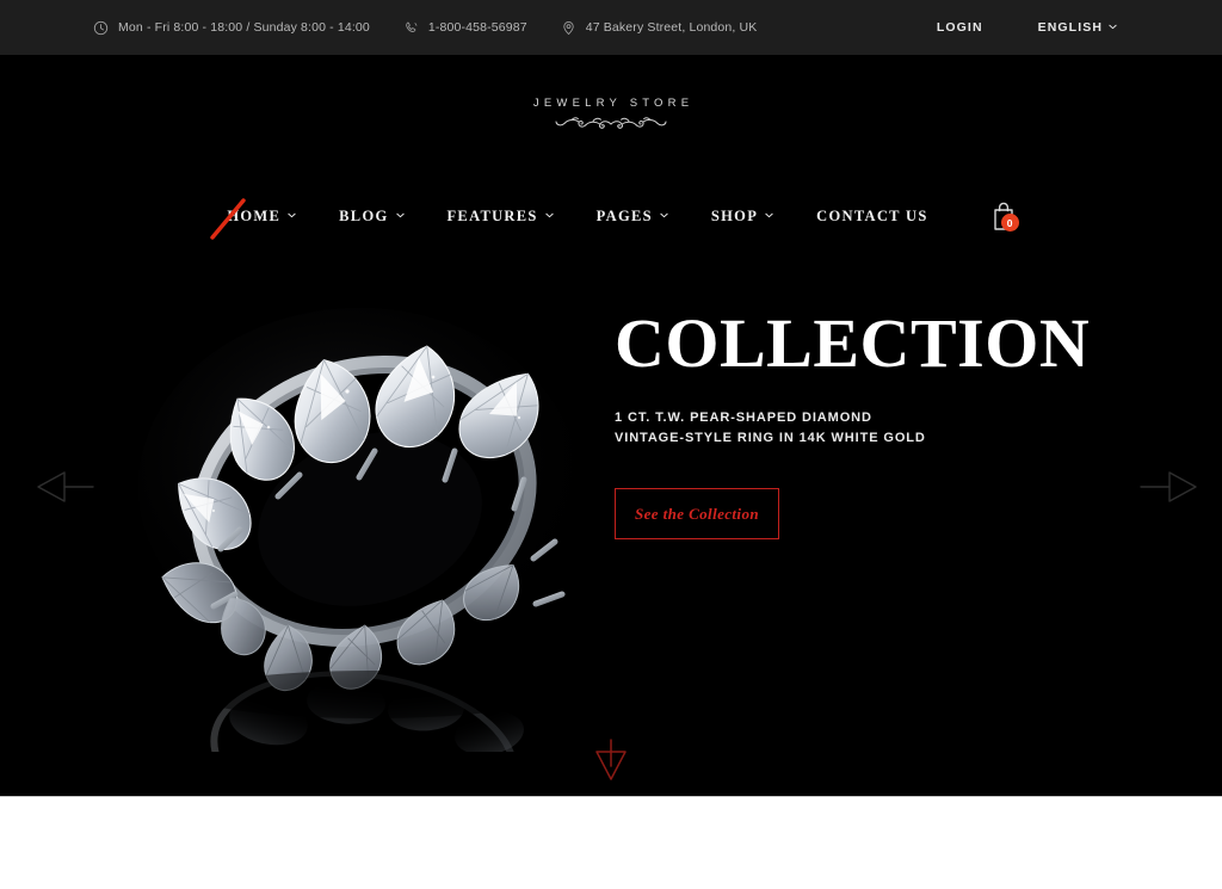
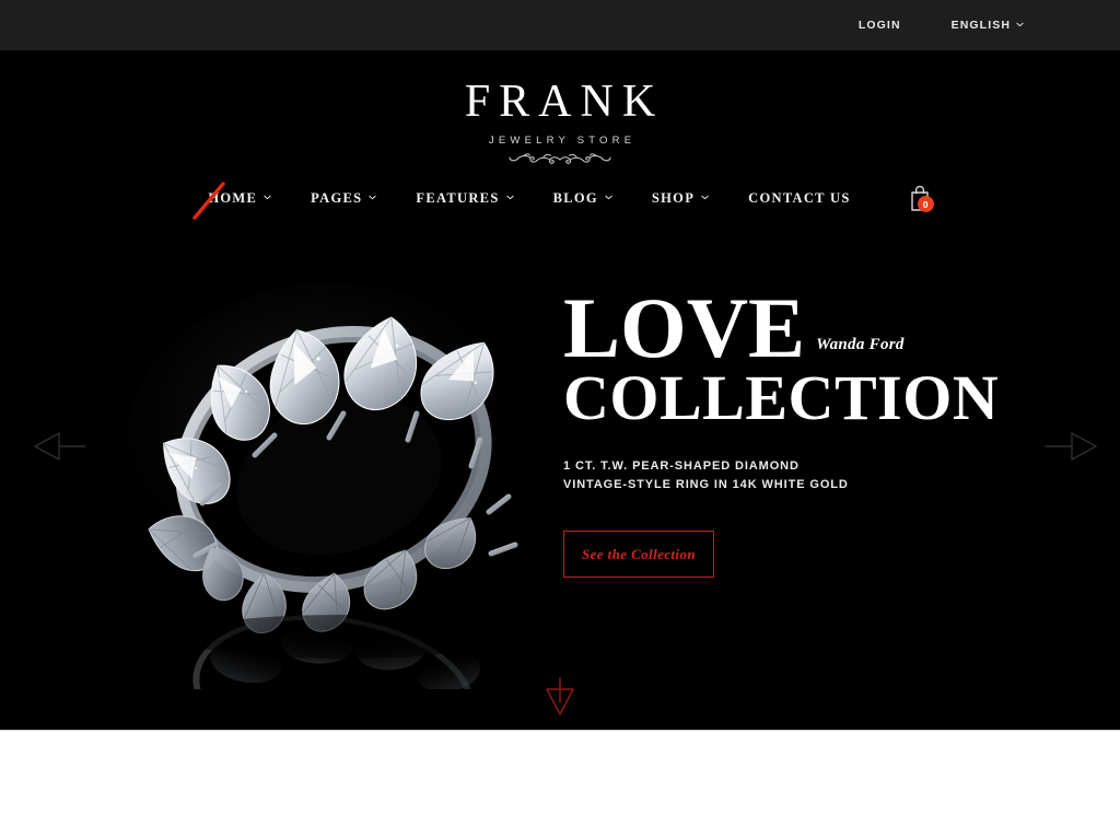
- Mon - Fri 8:00 - 18:00 / Sunday 8:00 - 14:00
- 1-800-458-56987
- 47 Bakery Street, London, UK
  LOGIN
  ENGLISH
+ FRANK
  JEWELRY STORE
  HOME
- BLOG
+ PAGES
  FEATURES
- PAGES
+ BLOG
  SHOP
  CONTACT US
  0
+ LOVE
+ Wanda Ford
  COLLECTION
  1 CT. T.W. PEAR-SHAPED DIAMOND
  VINTAGE-STYLE RING IN 14K WHITE GOLD
  See the Collection
